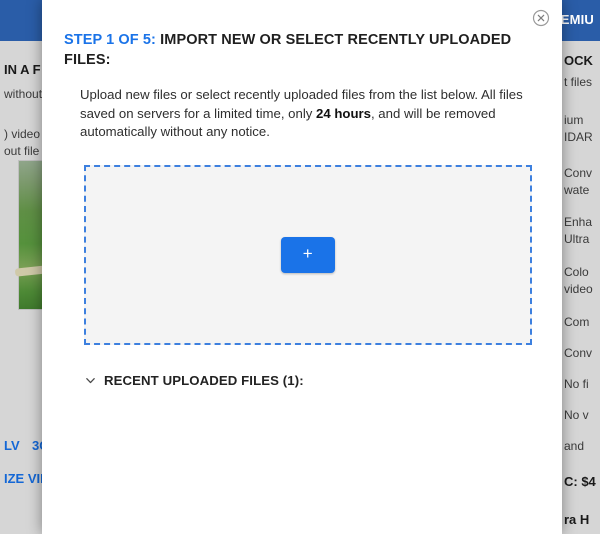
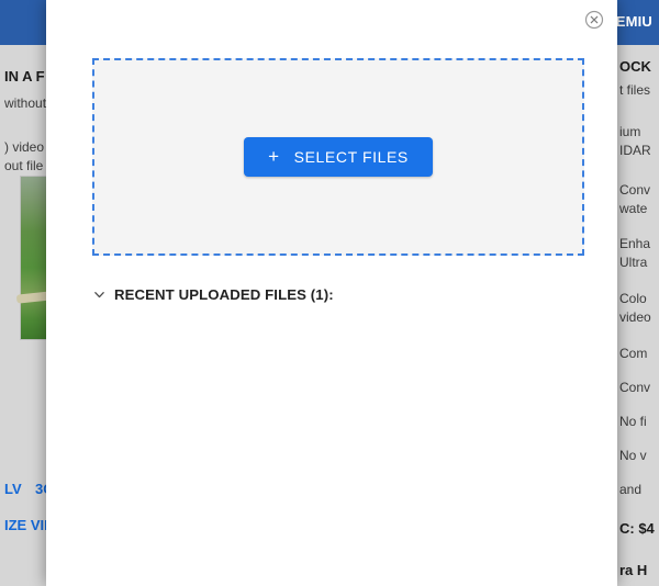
  EMIU
  IN A F
  without
  ) video
  out file
  LV
  IZE VI
  OCK
  t files
  ium
  IDAR
  Conv
  wate
  Enha
  Ultra
  Colo
  video
  Com
  Conv
  No fi
  No v
  and
  C: $4
  ra H
- STEP 1 OF 5: IMPORT NEW OR SELECT RECENTLY UPLOADED FILES:
- Upload new files or select recently uploaded files from the list below. All files saved on servers for a limited time, only 24 hours, and will be removed automatically without any notice.
  +
+ SELECT FILES
  RECENT UPLOADED FILES (1):
